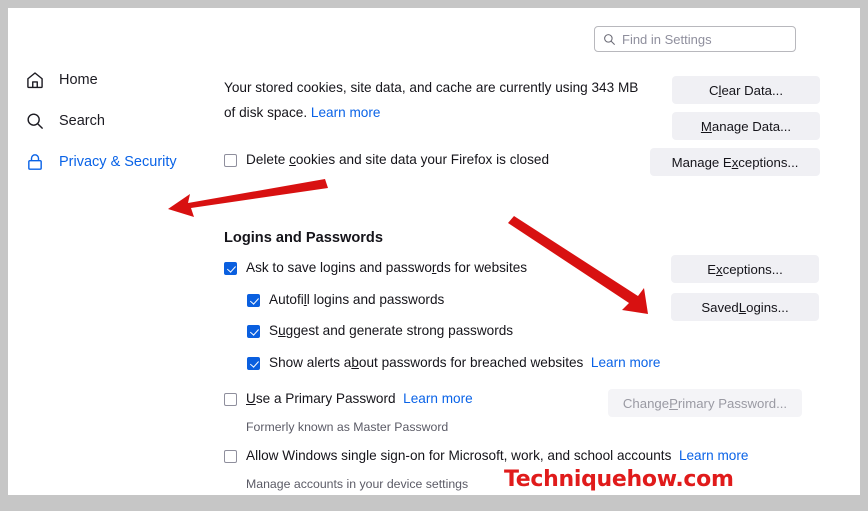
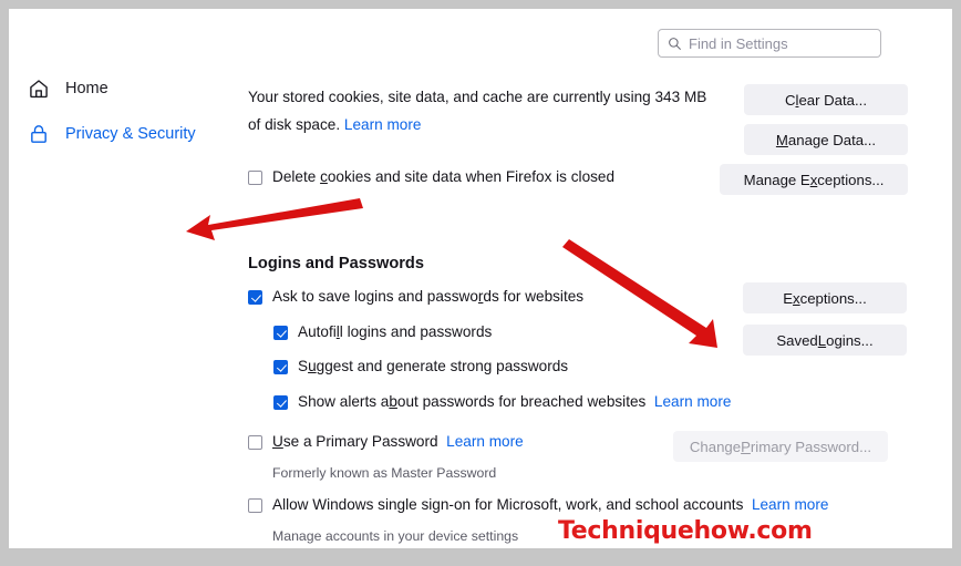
  Find in Settings
  Home
- Search
  Privacy & Security
  Your stored cookies, site data, and cache are currently using 343 MB of disk space. Learn more
- Delete cookies and site data your Firefox is closed
+ Delete cookies and site data when Firefox is closed
  C
  l
  ear Data...
  M
  anage Data...
  Manage E
  x
  ceptions...
  Logins and Passwords
  Ask to save logins and passwords for websites
  Autofill logins and passwords
  Suggest and generate strong passwords
  Show alerts about passwords for breached websites Learn more
  Use a Primary Password Learn more
  Formerly known as Master Password
  Allow Windows single sign-on for Microsoft, work, and school accounts Learn more
  Manage accounts in your device settings
  E
  x
  ceptions...
  Saved
  L
  ogins...
  Change
  P
  rimary Password...
  Techniquehow.com
